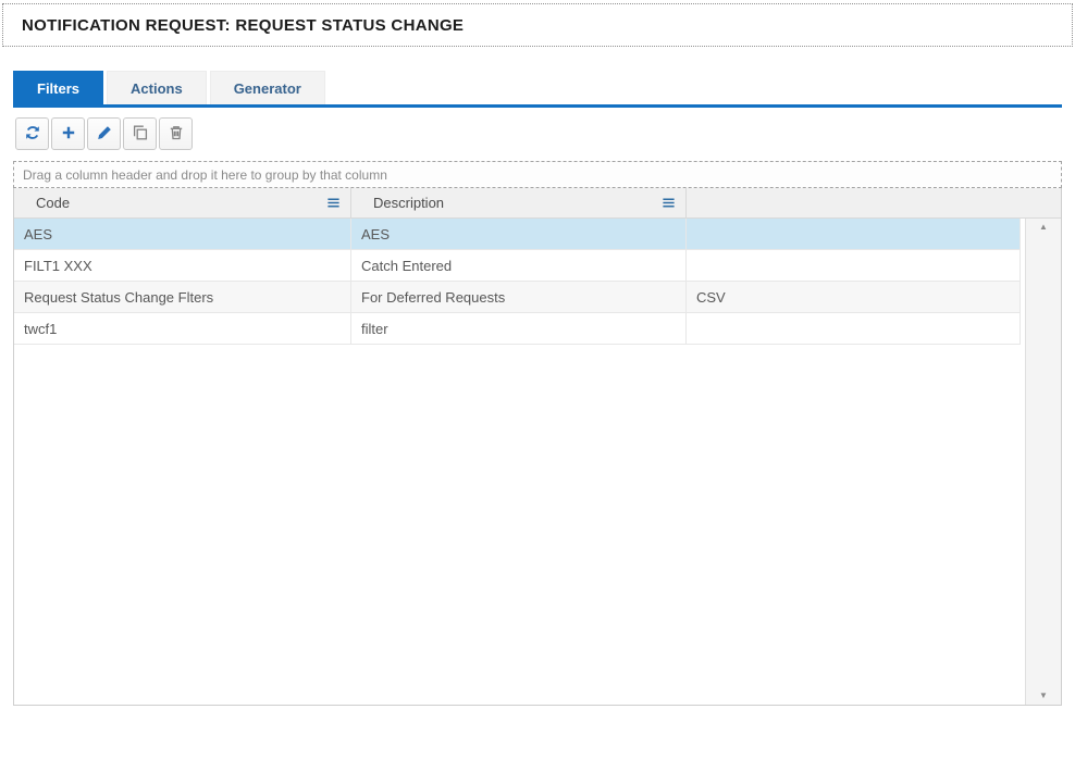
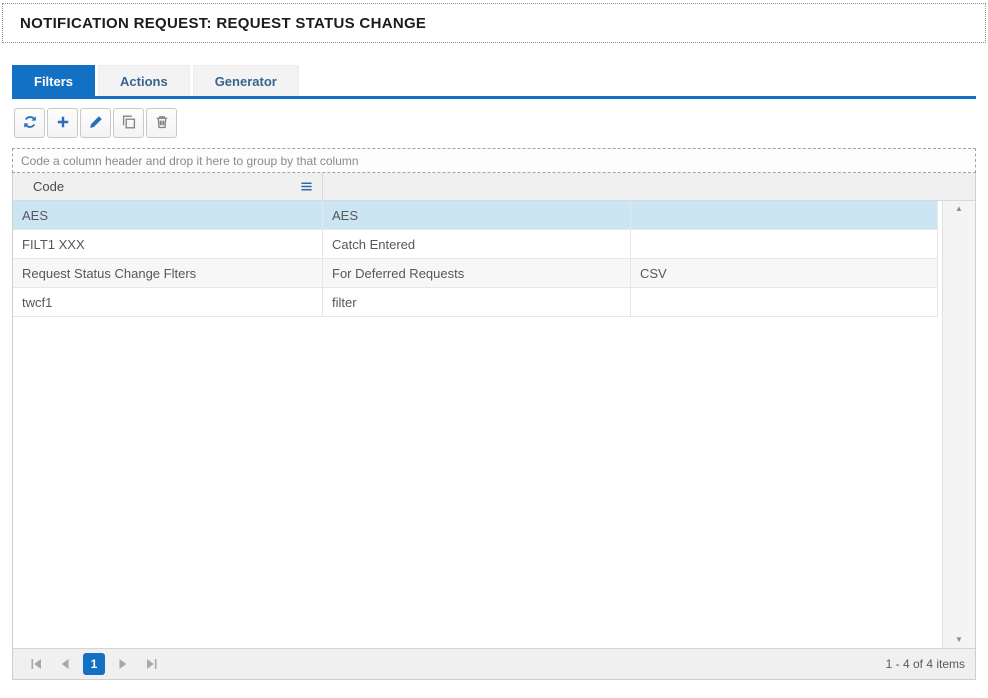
  NOTIFICATION REQUEST: REQUEST STATUS CHANGE
  Filters
  Actions
  Generator
- Drag a column header and drop it here to group by that column
+ Code a column header and drop it here to group by that column
  Code
- Description
  AES
  AES
  FILT1 XXX
  Catch Entered
  Request Status Change Flters
  For Deferred Requests
  CSV
  twcf1
  filter
  ▲
  ▼
+ 1
+ 1 - 4 of 4 items
